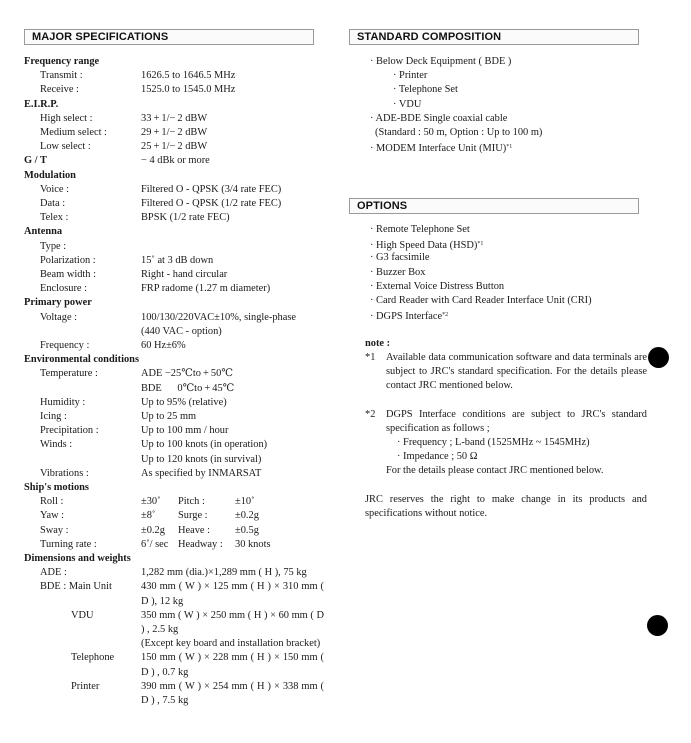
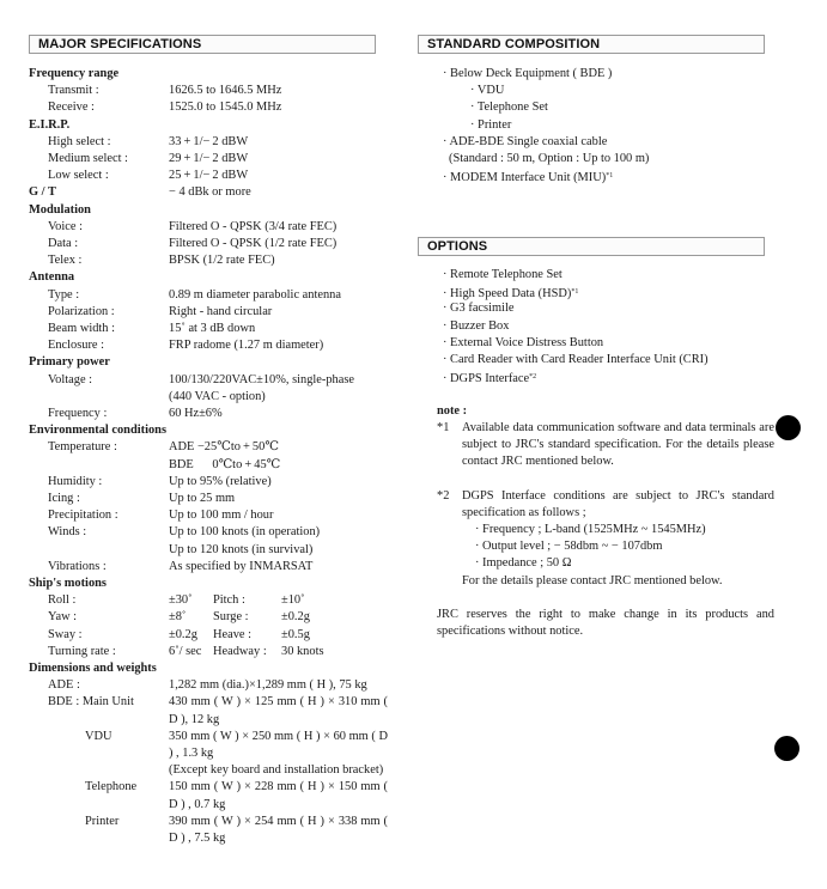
  MAJOR SPECIFICATIONS
  STANDARD COMPOSITION
  OPTIONS
  Frequency range
  Transmit :
  1626.5 to 1646.5 MHz
  Receive :
  1525.0 to 1545.0 MHz
  E.I.R.P.
  High select :
  33 + 1/− 2 dBW
  Medium select :
  29 + 1/− 2 dBW
  Low select :
  25 + 1/− 2 dBW
  G / T
  − 4 dBk or more
  Modulation
  Voice :
  Filtered O - QPSK (3/4 rate FEC)
  Data :
  Filtered O - QPSK (1/2 rate FEC)
  Telex :
  BPSK (1/2 rate FEC)
  Antenna
  Type :
+ 0.89 m diameter parabolic antenna
  Polarization :
- 15˚ at 3 dB down
+ Right - hand circular
  Beam width :
- Right - hand circular
+ 15˚ at 3 dB down
  Enclosure :
  FRP radome (1.27 m diameter)
  Primary power
  Voltage :
  100/130/220VAC±10%, single-phase
  (440 VAC - option)
  Frequency :
  60 Hz±6%
  Environmental conditions
  Temperature :
  ADE −25℃to + 50℃
  BDE 0℃to + 45℃
  Humidity :
  Up to 95% (relative)
  Icing :
  Up to 25 mm
  Precipitation :
  Up to 100 mm / hour
  Winds :
  Up to 100 knots (in operation)
  Up to 120 knots (in survival)
  Vibrations :
  As specified by INMARSAT
  Ship's motions
  Roll :
  ±30˚
  Pitch :
  ±10˚
  Yaw :
  ±8˚
  Surge :
  ±0.2g
  Sway :
  ±0.2g
  Heave :
  ±0.5g
  Turning rate :
  6˚/ sec
  Headway :
  30 knots
  Dimensions and weights
  ADE :
  1,282 mm (dia.)×1,289 mm ( H ), 75 kg
  BDE : Main Unit
  430 mm ( W ) × 125 mm ( H ) × 310 mm ( D ), 12 kg
  VDU
- 350 mm ( W ) × 250 mm ( H ) × 60 mm ( D ) , 2.5 kg
+ 350 mm ( W ) × 250 mm ( H ) × 60 mm ( D ) , 1.3 kg
  (Except key board and installation bracket)
  Telephone
  150 mm ( W ) × 228 mm ( H ) × 150 mm ( D ) , 0.7 kg
  Printer
  390 mm ( W ) × 254 mm ( H ) × 338 mm ( D ) , 7.5 kg
  · Below Deck Equipment ( BDE )
- · Printer
+ · VDU
  · Telephone Set
- · VDU
+ · Printer
  · ADE-BDE Single coaxial cable
  (Standard : 50 m, Option : Up to 100 m)
  · MODEM Interface Unit (MIU)
  · Remote Telephone Set
  · High Speed Data (HSD)
  · G3 facsimile
  · Buzzer Box
  · External Voice Distress Button
  · Card Reader with Card Reader Interface Unit (CRI)
  · DGPS Interface
  note :
  *1
  Available data communication software and data terminals are subject to JRC's standard specification. For the details please contact JRC mentioned below.
  *2
  DGPS Interface conditions are subject to JRC's standard specification as follows ;
  · Frequency ; L-band (1525MHz ~ 1545MHz)
+ · Output level ; − 58dbm ~ − 107dbm
  · Impedance ; 50 Ω
  For the details please contact JRC mentioned below.
  JRC reserves the right to make change in its products and specifications without notice.
